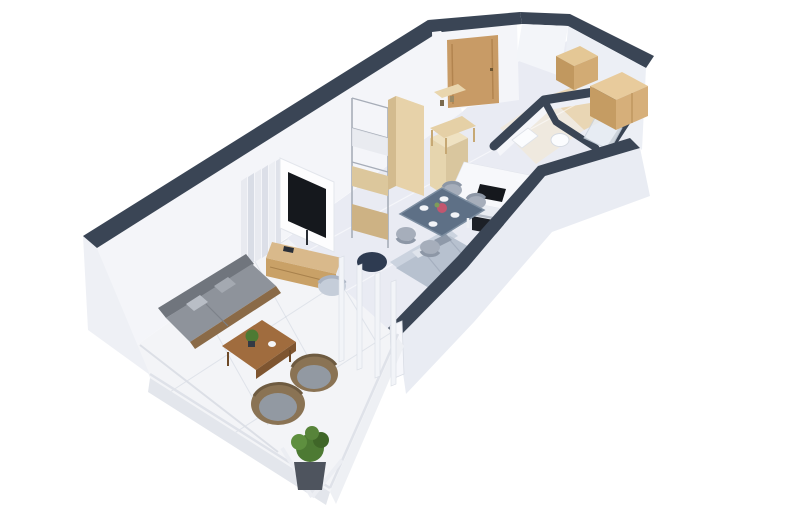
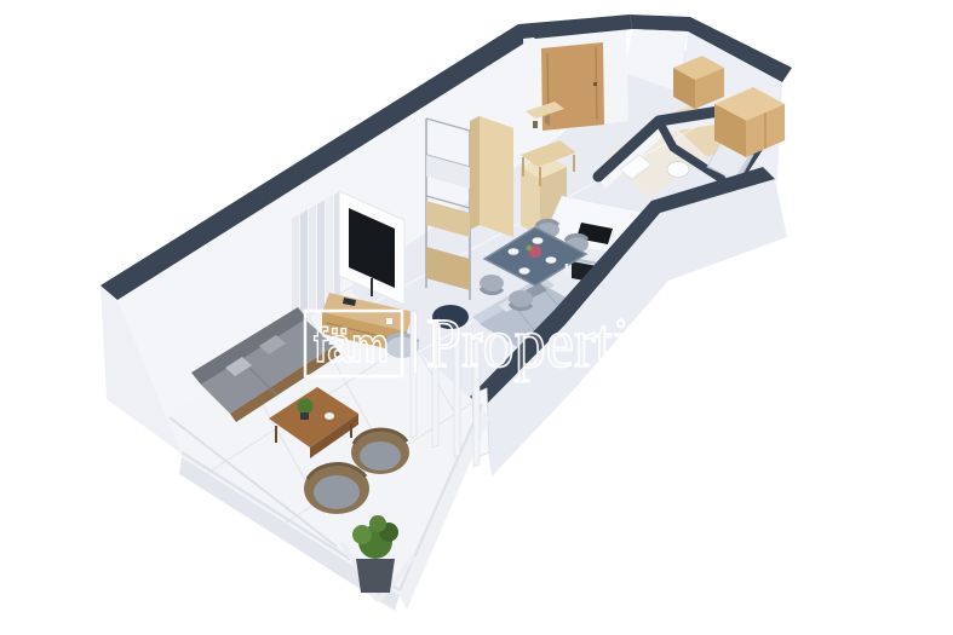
+ fäm
+ Properties
